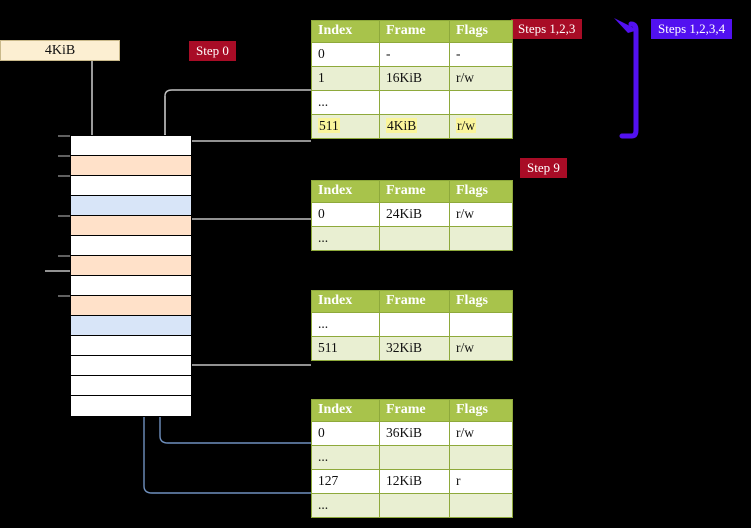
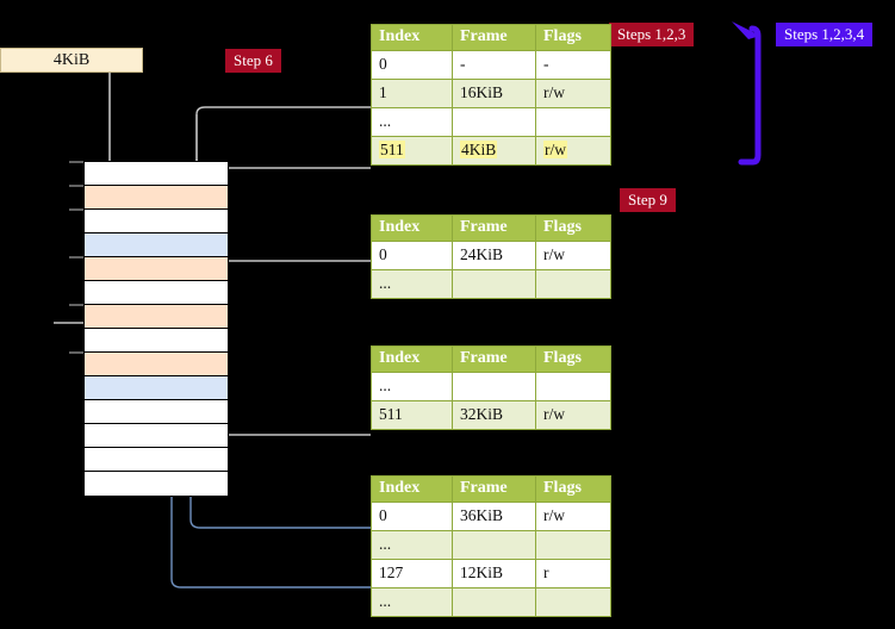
  4KiB
- Step 0
+ Step 6
  Step 9
  Steps 1,2,3
  Steps 1,2,3,4
  Index	Frame	Flags
  0	-	-
  1	16KiB	r/w
  ...
  511	4KiB	r/w
  Index	Frame	Flags
  0	24KiB	r/w
  ...
  Index	Frame	Flags
  ...
  511	32KiB	r/w
  Index	Frame	Flags
  0	36KiB	r/w
  ...
  127	12KiB	r
  ...
